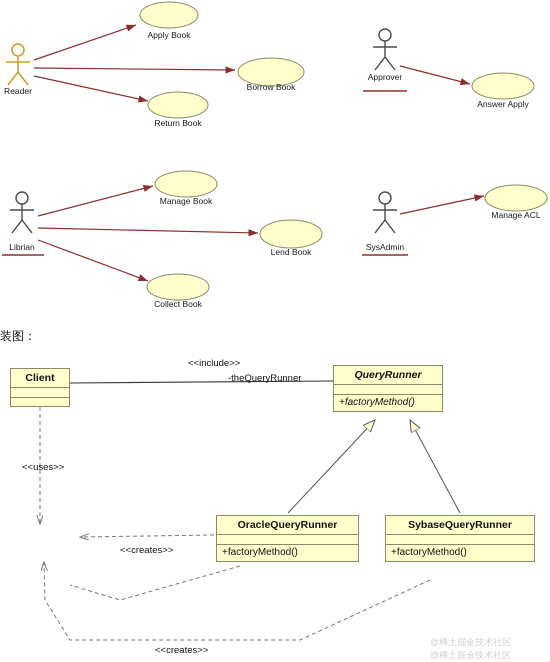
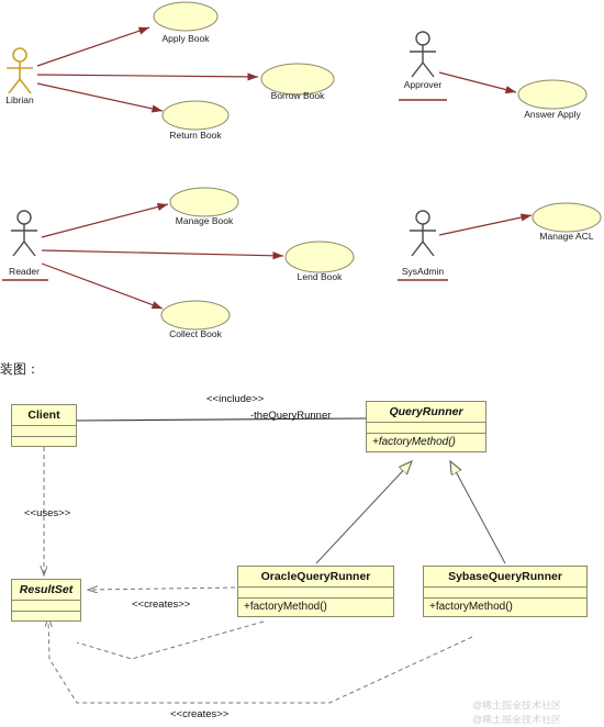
  Apply Book
  Borrow Book
  Return Book
  Answer Apply
  Manage Book
  Lend Book
  Manage ACL
  Collect Book
- Reader
+ Librian
  Approver
- Librian
+ Reader
  SysAdmin
  装图：
  Client
  QueryRunner
  +factoryMethod()
+ ResultSet
  OracleQueryRunner
  +factoryMethod()
  SybaseQueryRunner
  +factoryMethod()
  <<include>>
  -theQueryRunner
  <<uses>>
  <<creates>>
  <<creates>>
  @稀土掘金技术社区
  @稀土掘金技术社区
